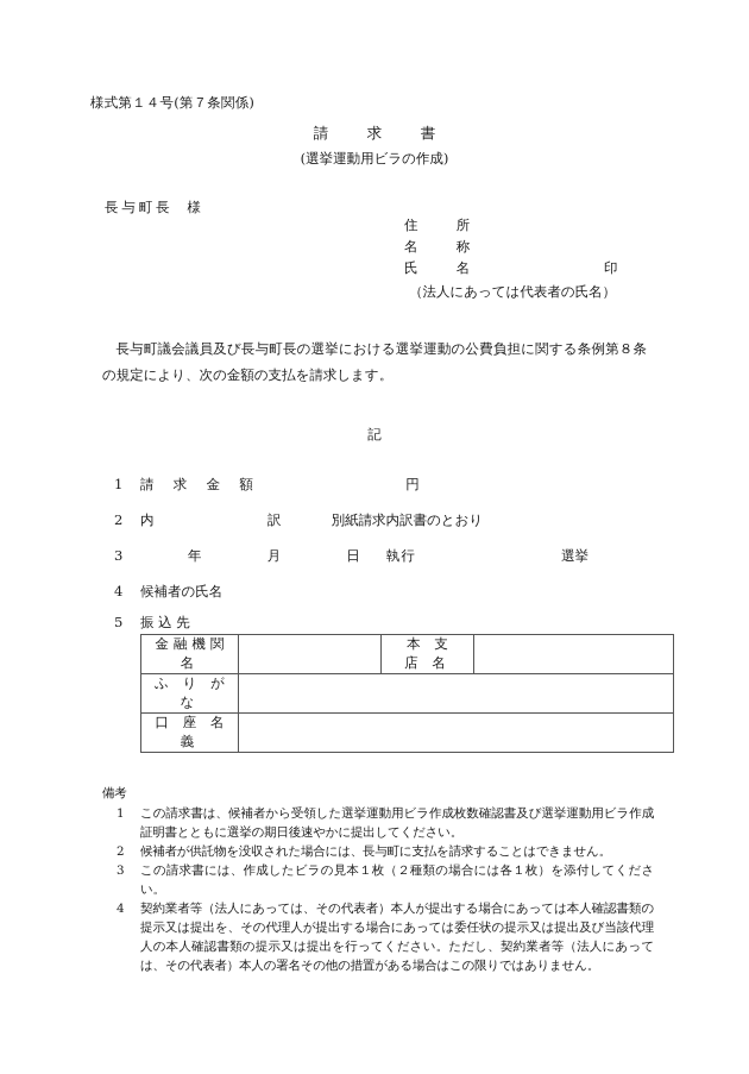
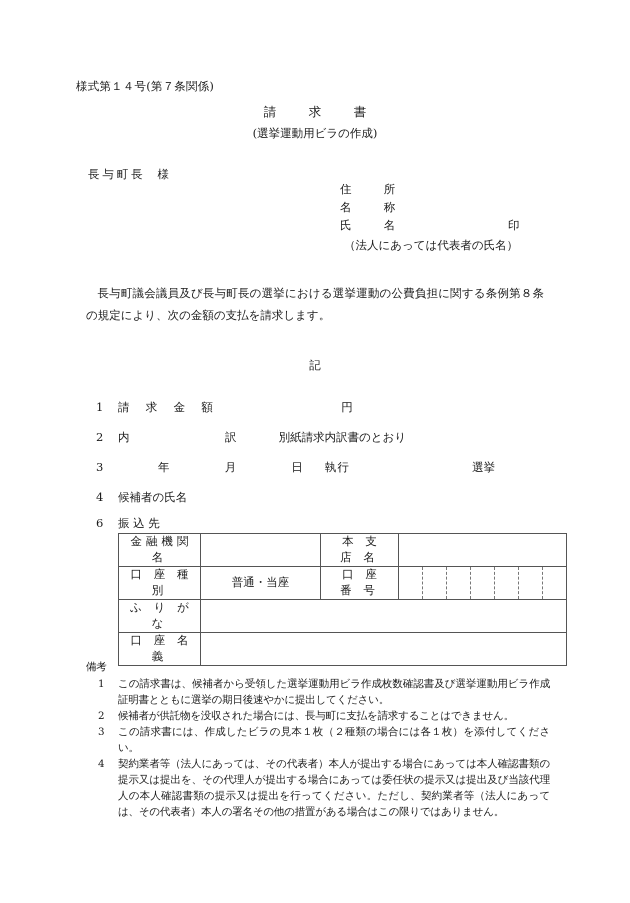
  様式第１４号(第７条関係)
  請求書
  (選挙運動用ビラの作成)
  長与町長 様
  住 所
  名 称
  氏 名
  印
  （法人にあっては代表者の氏名）
  長与町議会議員及び長与町長の選挙における選挙運動の公費負担に関する条例第８条の規定により、次の金額の支払を請求します。
  記
  1 請 求 金 額 円
  2 内 訳 別紙請求内訳書のとおり
  3 年 月 日執行 選挙
  4 候補者の氏名
- 5 振 込 先
+ 6 振 込 先
  金融機関名		本 支 店 名
+ 口 座 種 別	普通・当座	口 座 番 号
  ふ り が な
  口 座 名 義
  備考
  1
  この請求書は、候補者から受領した選挙運動用ビラ作成枚数確認書及び選挙運動用ビラ作成証明書とともに選挙の期日後速やかに提出してください。
  2
  候補者が供託物を没収された場合には、長与町に支払を請求することはできません。
  3
  この請求書には、作成したビラの見本１枚（２種類の場合には各１枚）を添付してください。
  4
  契約業者等（法人にあっては、その代表者）本人が提出する場合にあっては本人確認書類の提示又は提出を、その代理人が提出する場合にあっては委任状の提示又は提出及び当該代理人の本人確認書類の提示又は提出を行ってください。ただし、契約業者等（法人にあっては、その代表者）本人の署名その他の措置がある場合はこの限りではありません。
